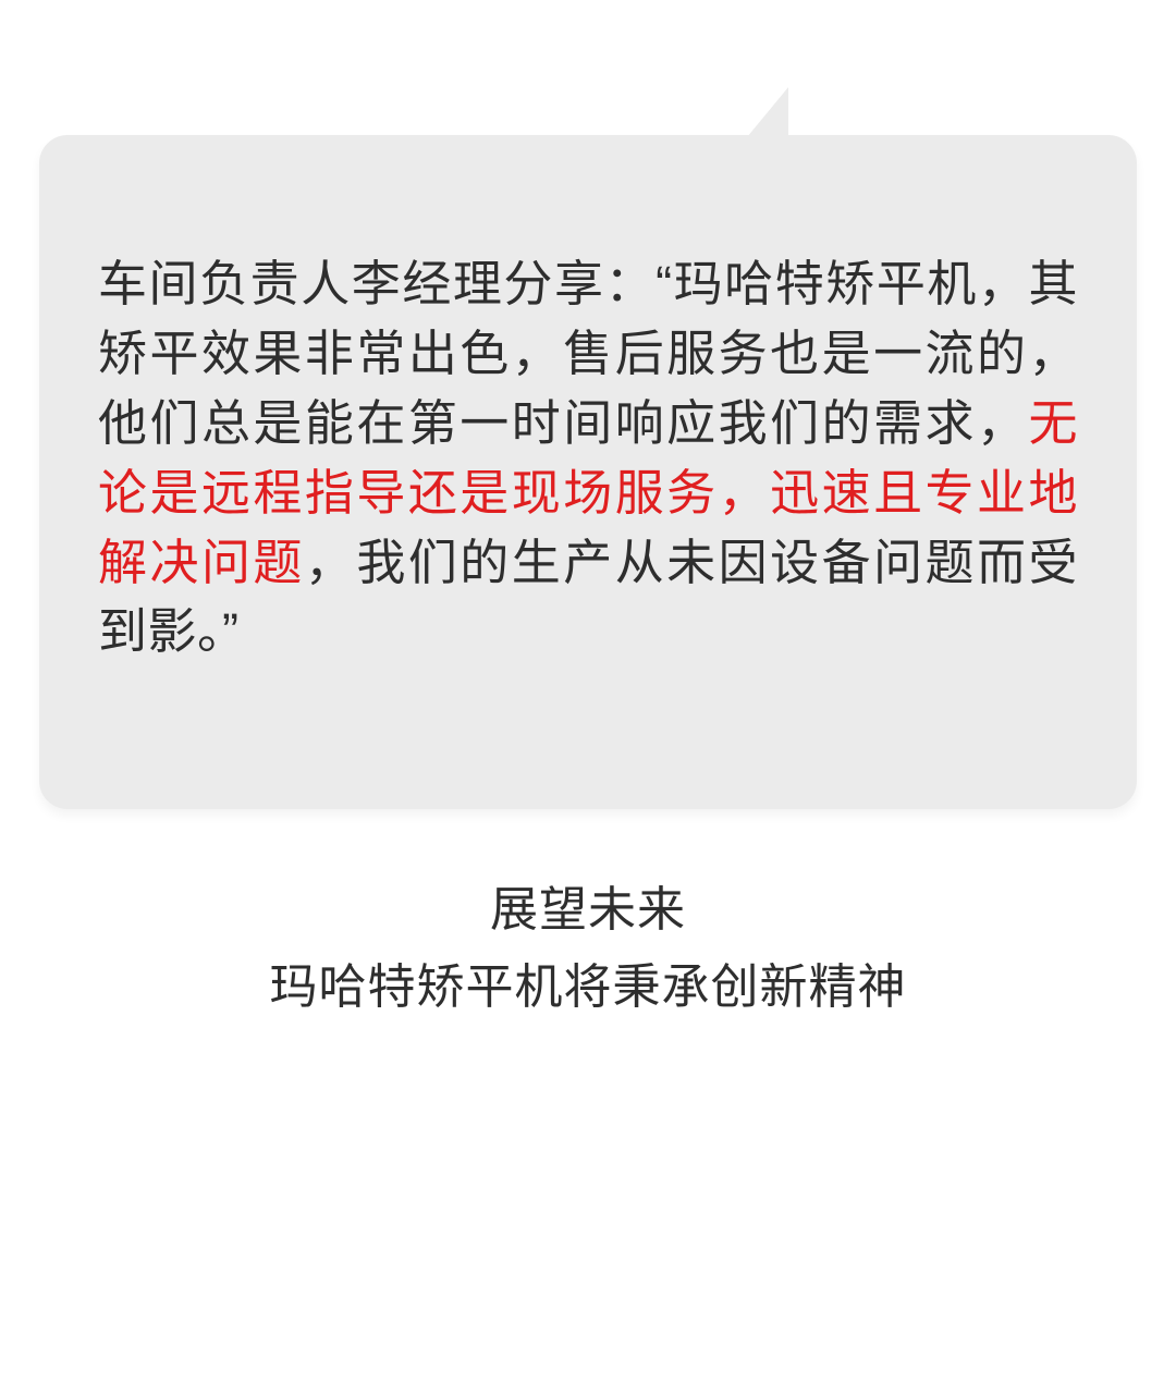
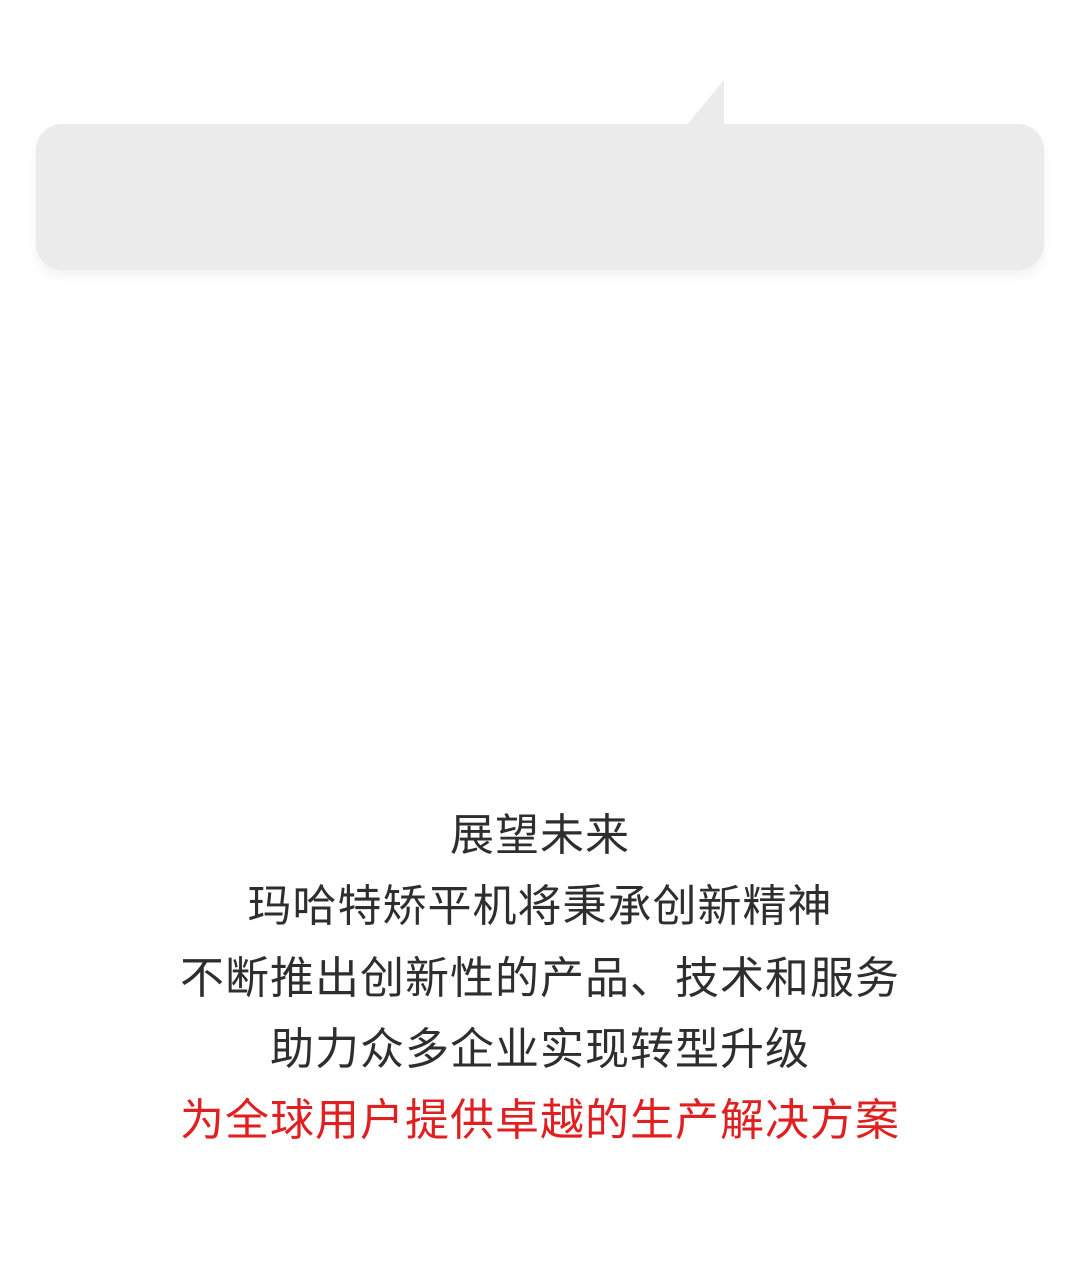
- 车间负责人李经理分享：“玛哈特矫平机，其矫平效果非常出色，售后服务也是一流的，他们总是能在第一时间响应我们的需求，无论是远程指导还是现场服务，迅速且专业地解决问题，我们的生产从未因设备问题而受到影。”
  展望未来
  玛哈特矫平机将秉承创新精神
+ 不断推出创新性的产品、技术和服务
+ 助力众多企业实现转型升级
+ 为全球用户提供卓越的生产解决方案
